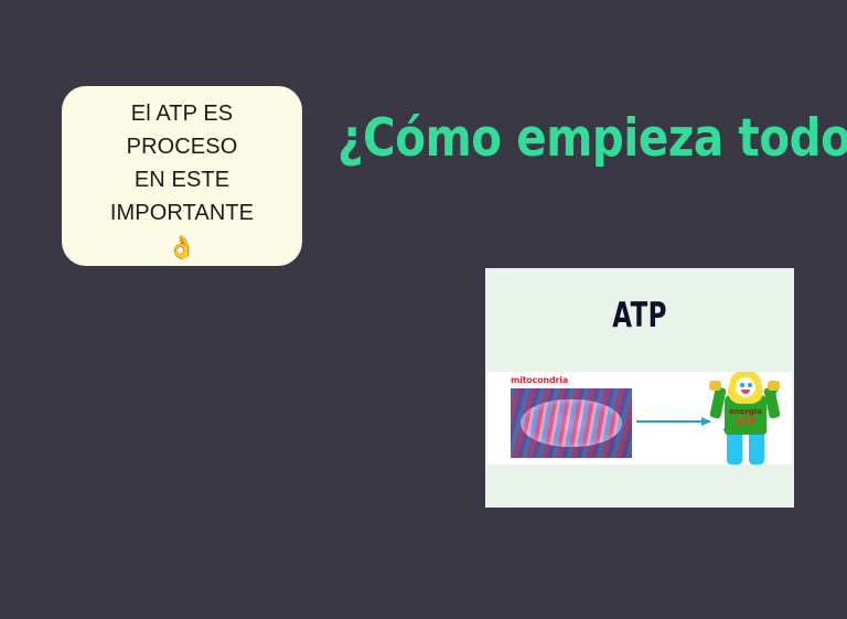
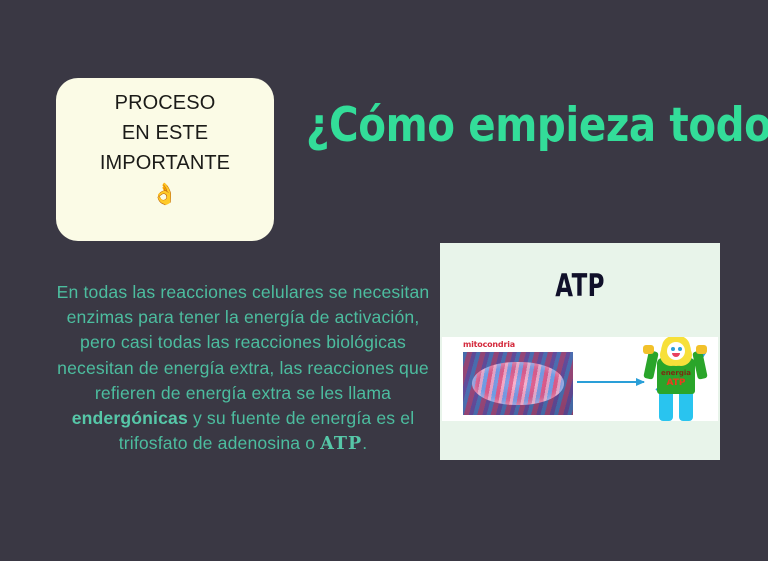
- El ATP ES
  PROCESO
  EN ESTE
  IMPORTANTE
  👌
  ¿Cómo empieza todo
+ En todas las reacciones celulares se necesitan enzimas para tener la energía de activación, pero casi todas las reacciones biológicas necesitan de energía extra, las reacciones que refieren de energía extra se les llama endergónicas y su fuente de energía es el trifosfato de adenosina o ATP.
  ATP
  mitocondria
  energia
  ATP
